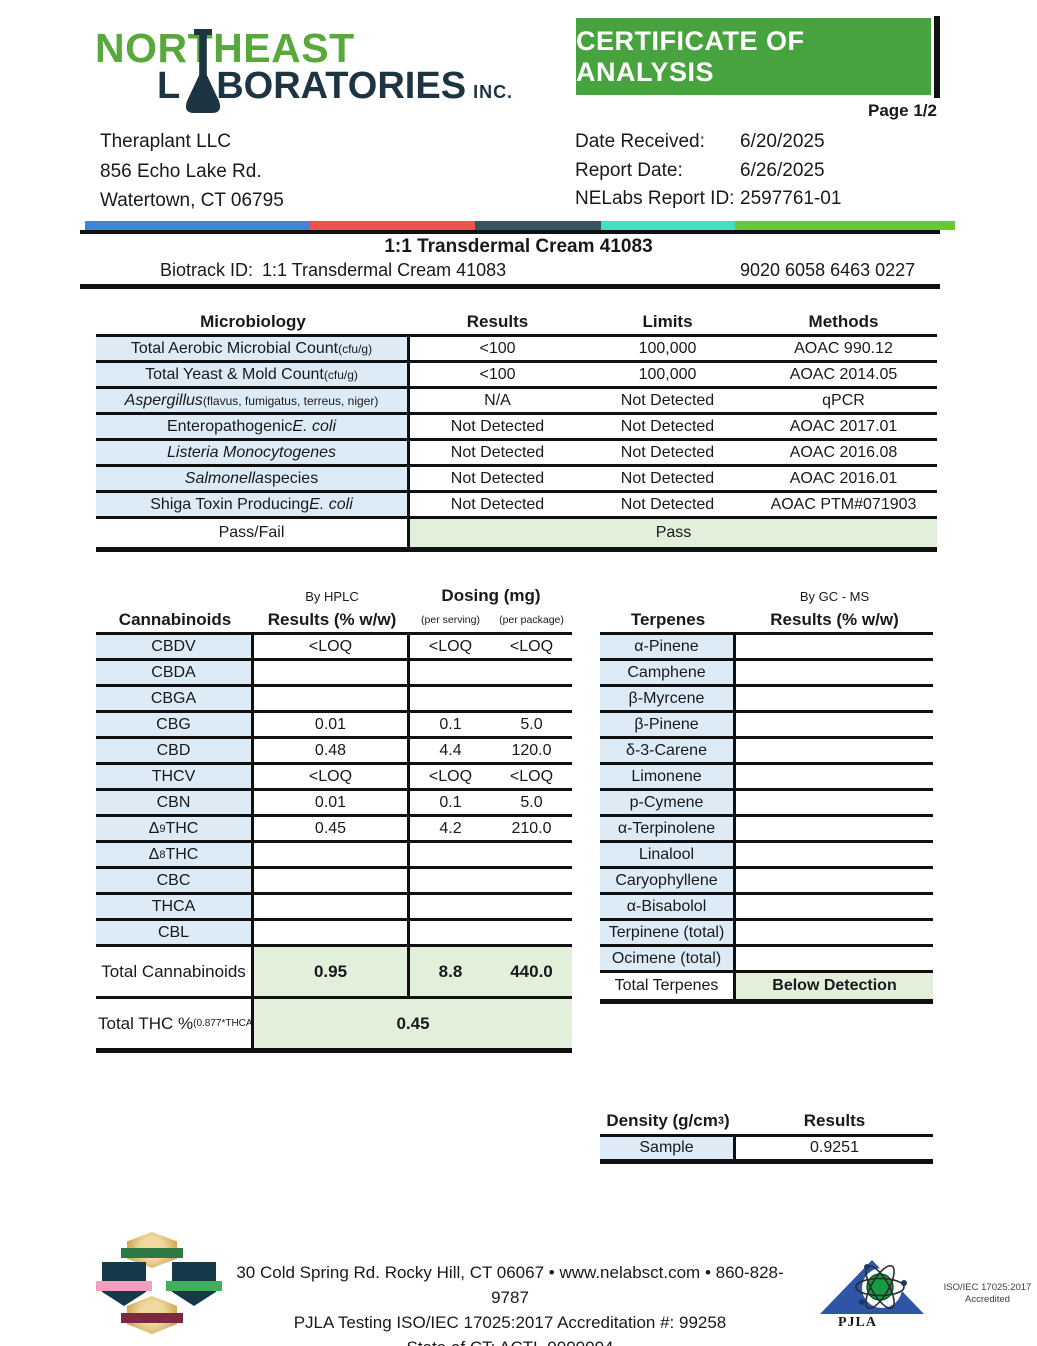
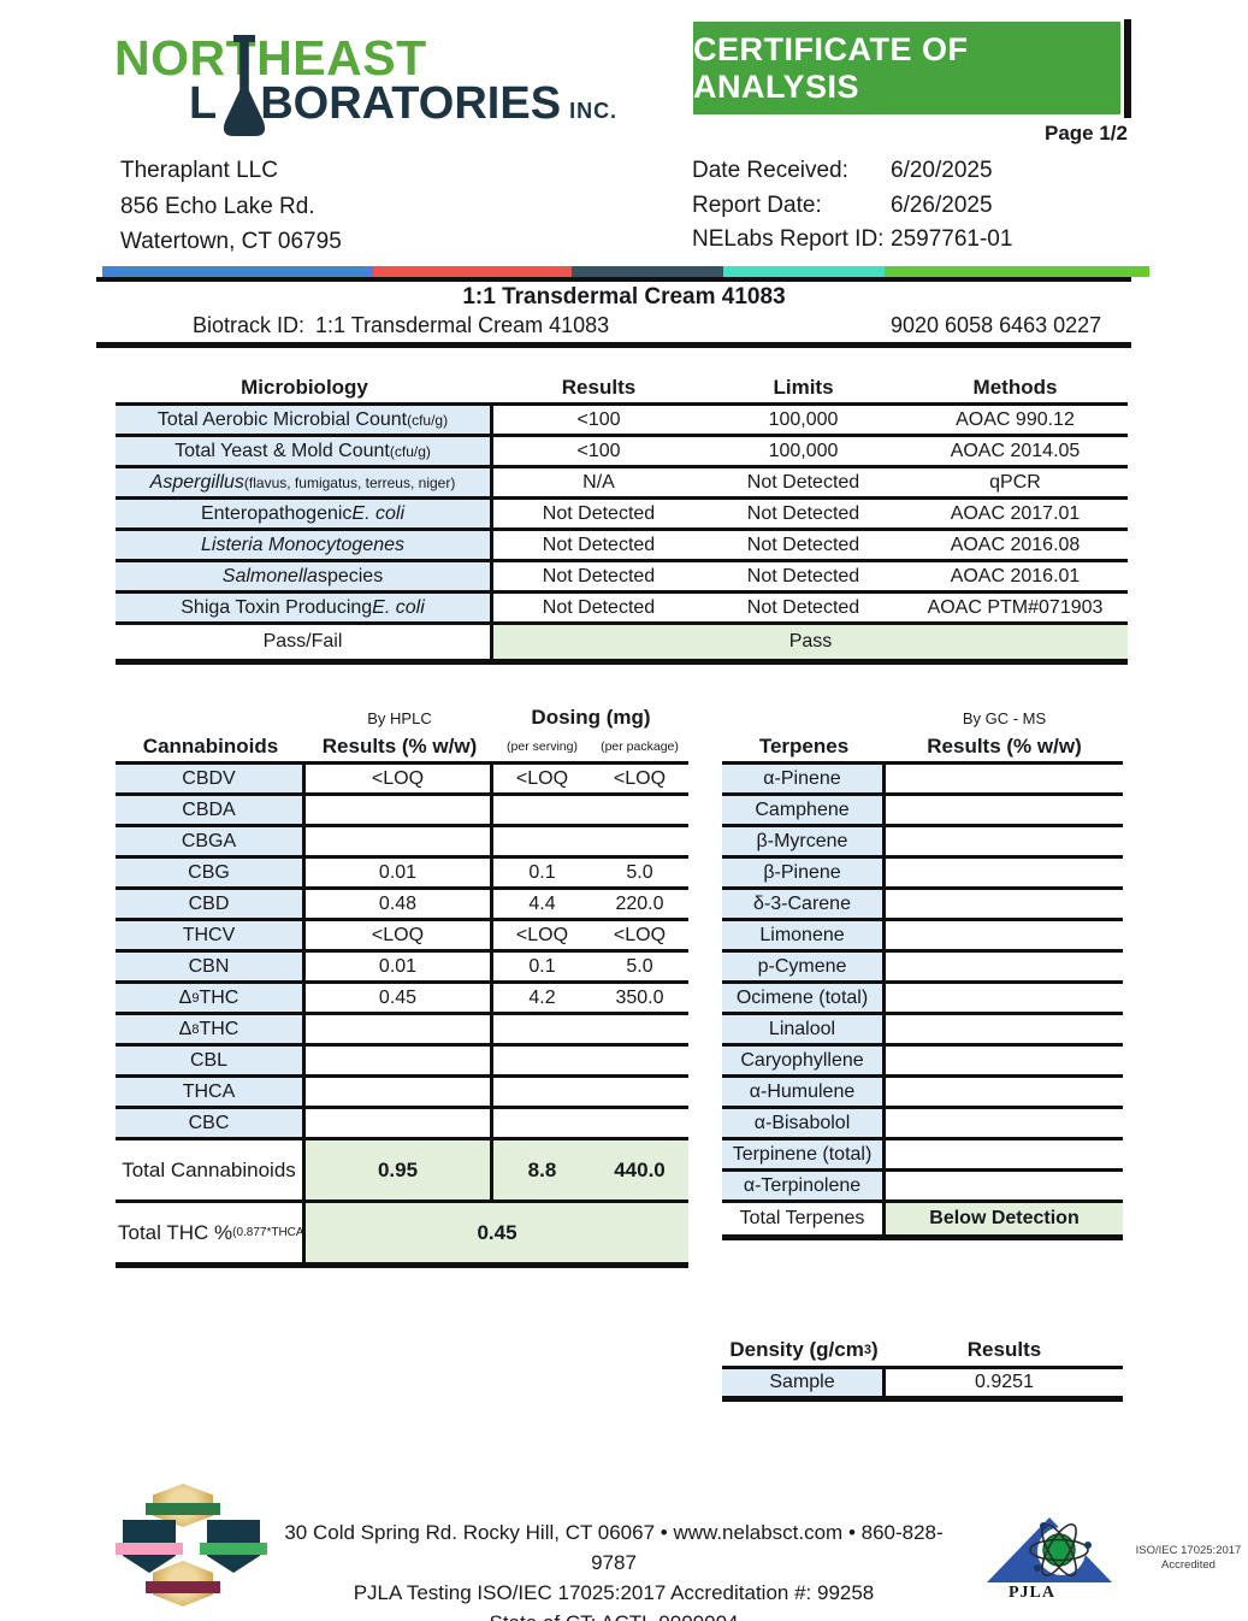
  NORHEAST
  L
  BORATORIES
  INC.
  CERTIFICATE OF ANALYSIS
  Page 1/2
  Theraplant LLC
  856 Echo Lake Rd.
  Watertown, CT 06795
  Date Received: 6/20/2025
  Report Date: 6/26/2025
  NELabs Report ID: 2597761-01
  1:1 Transdermal Cream 41083
  Biotrack ID: 1:1 Transdermal Cream 41083
  9020 6058 6463 0227
  Microbiology
  Results
  Limits
  Methods
  Total Aerobic Microbial Count
  (cfu/g)
  <100
  100,000
  AOAC 990.12
  Total Yeast & Mold Count
  (cfu/g)
  <100
  100,000
  AOAC 2014.05
  Aspergillus
  (flavus, fumigatus, terreus, niger)
  N/A
  Not Detected
  qPCR
  Enteropathogenic
  E. coli
  Not Detected
  Not Detected
  AOAC 2017.01
  Listeria Monocytogenes
  Not Detected
  Not Detected
  AOAC 2016.08
  Salmonella
  species
  Not Detected
  Not Detected
  AOAC 2016.01
  Shiga Toxin Producing
  E. coli
  Not Detected
  Not Detected
  AOAC PTM#071903
  Pass/Fail
  Pass
  By HPLC
  Dosing (mg)
  Cannabinoids
  Results (% w/w)
  (per serving)
  (per package)
  CBDV
  <LOQ
  <LOQ
  <LOQ
  CBDA
  CBGA
  CBG
  0.01
  0.1
  5.0
  CBD
  0.48
  4.4
- 120.0
+ 220.0
  THCV
  <LOQ
  <LOQ
  <LOQ
  CBN
  0.01
  0.1
  5.0
  Δ
  9
  THC
  0.45
  4.2
- 210.0
+ 350.0
  Δ
  8
  THC
- CBC
+ CBL
  THCA
- CBL
+ CBC
  Total Cannabinoids
  0.95
  8.8
  440.0
  Total THC %
  0.45
  By GC - MS
  Terpenes
  Results (% w/w)
  α-Pinene
  Camphene
  β-Myrcene
  β-Pinene
  δ-3-Carene
  Limonene
  p-Cymene
- α-Terpinolene
+ Ocimene (total)
  Linalool
  Caryophyllene
+ α-Humulene
  α-Bisabolol
  Terpinene (total)
- Ocimene (total)
+ α-Terpinolene
  Total Terpenes
  Below Detection
  Density (g/cm
  3
  )
  Results
  Sample
  0.9251
  30 Cold Spring Rd. Rocky Hill, CT 06067 • www.nelabsct.com • 860-828-9787
  PJLA Testing ISO/IEC 17025:2017 Accreditation #: 99258
  PJLA
  ISO/IEC 17025:2017
  Accredited
